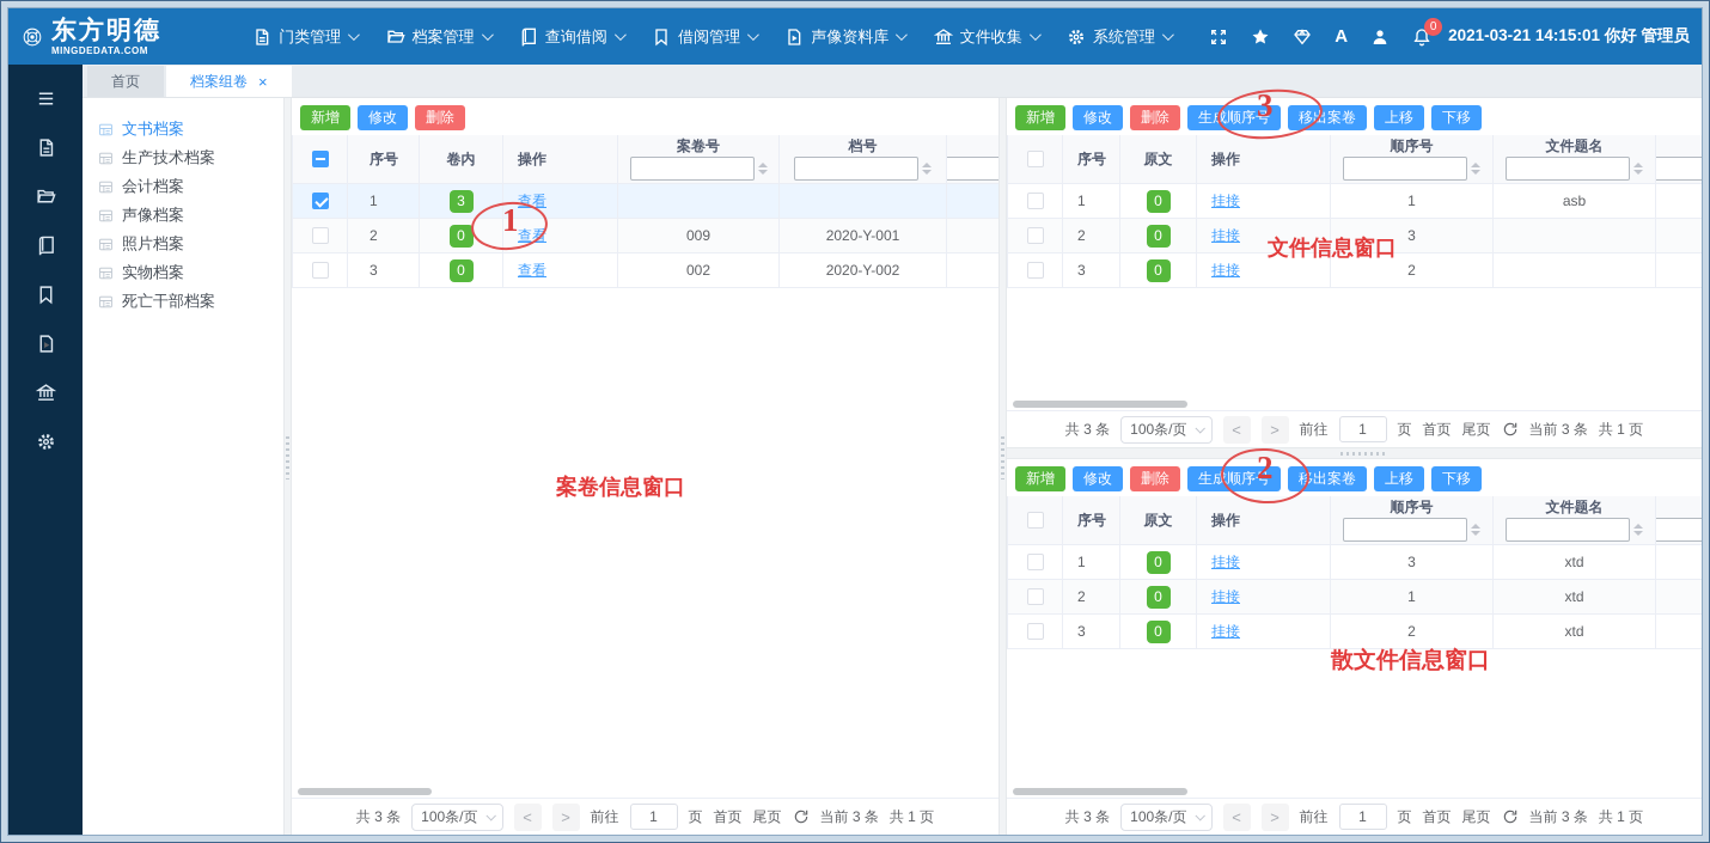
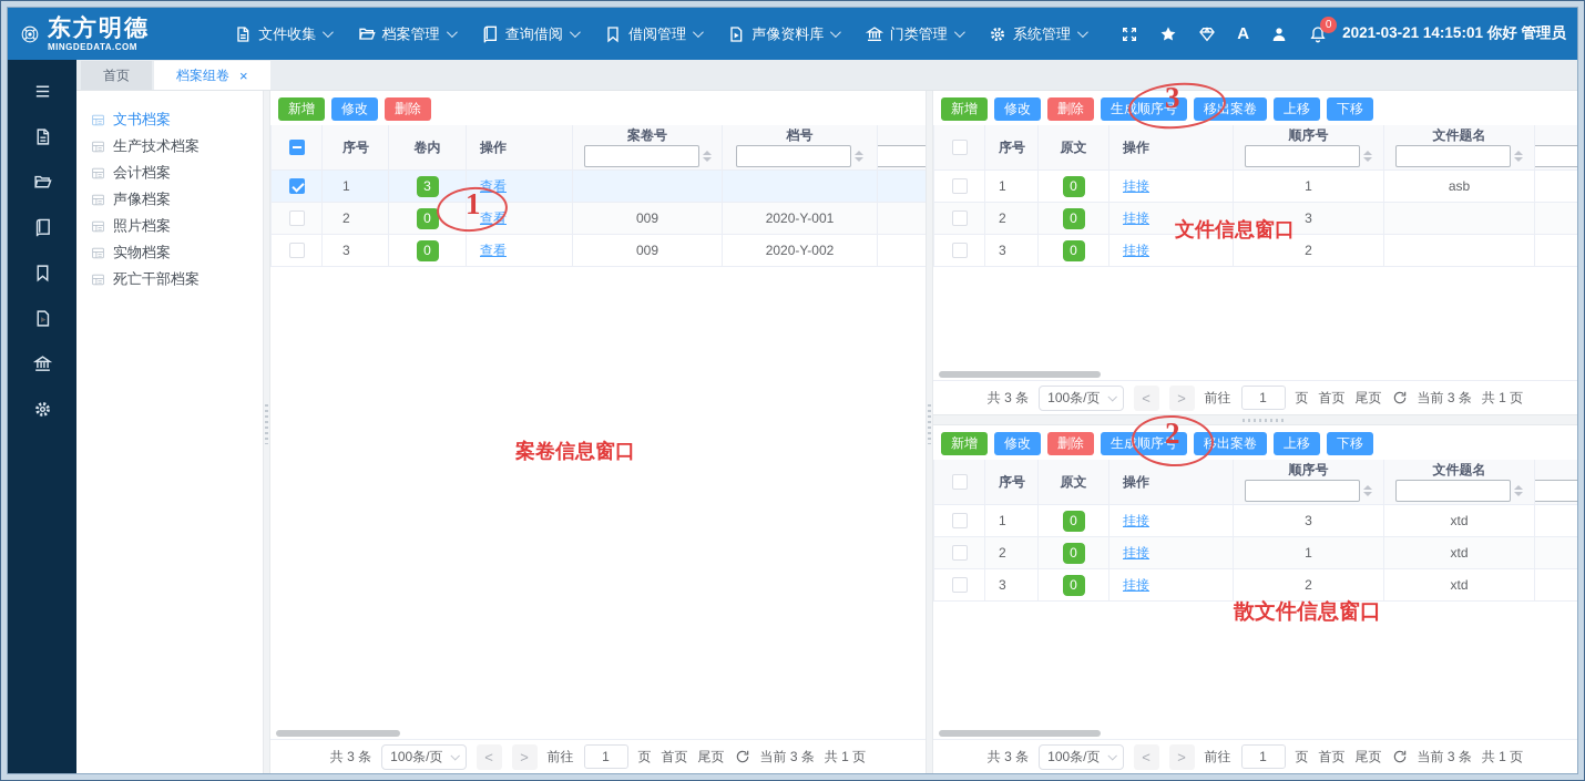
  东方明德
  MINGDEDATA.COM
- 门类管理
+ 文件收集
  档案管理
  查询借阅
  借阅管理
  声像资料库
- 文件收集
+ 门类管理
  系统管理
  A
  0
  2021-03-21 14:15:01 你好 管理员
  首页
  档案组卷
  ×
  文书档案
  生产技术档案
  会计档案
  声像档案
  照片档案
  实物档案
  死亡干部档案
  新增
  修改
  删除
  	序号	卷内	操作	案卷号	档号
  	1	3	查看
  	2	0	查看	009	2020-Y-001
- 	3	0	查看	002	2020-Y-002
+ 	3	0	查看	009	2020-Y-002
  共 3 条
  100条/页
  <
  >
  前往
  1
  页
  首页
  尾页
  当前 3 条
  共 1 页
  1
  案卷信息窗口
  新增
  修改
  删除
  生成顺序号
  移出案卷
  上移
  下移
  	序号	原文	操作	顺序号	文件题名
  	1	0	挂接	1	asb
  	2	0	挂接	3
  	3	0	挂接	2
  共 3 条
  100条/页
  <
  >
  前往
  1
  页
  首页
  尾页
  当前 3 条
  共 1 页
  3
  文件信息窗口
  新增
  修改
  删除
  生成顺序号
  移出案卷
  上移
  下移
  	序号	原文	操作	顺序号	文件题名
  	1	0	挂接	3	xtd
  	2	0	挂接	1	xtd
  	3	0	挂接	2	xtd
  共 3 条
  100条/页
  <
  >
  前往
  1
  页
  首页
  尾页
  当前 3 条
  共 1 页
  2
  散文件信息窗口
